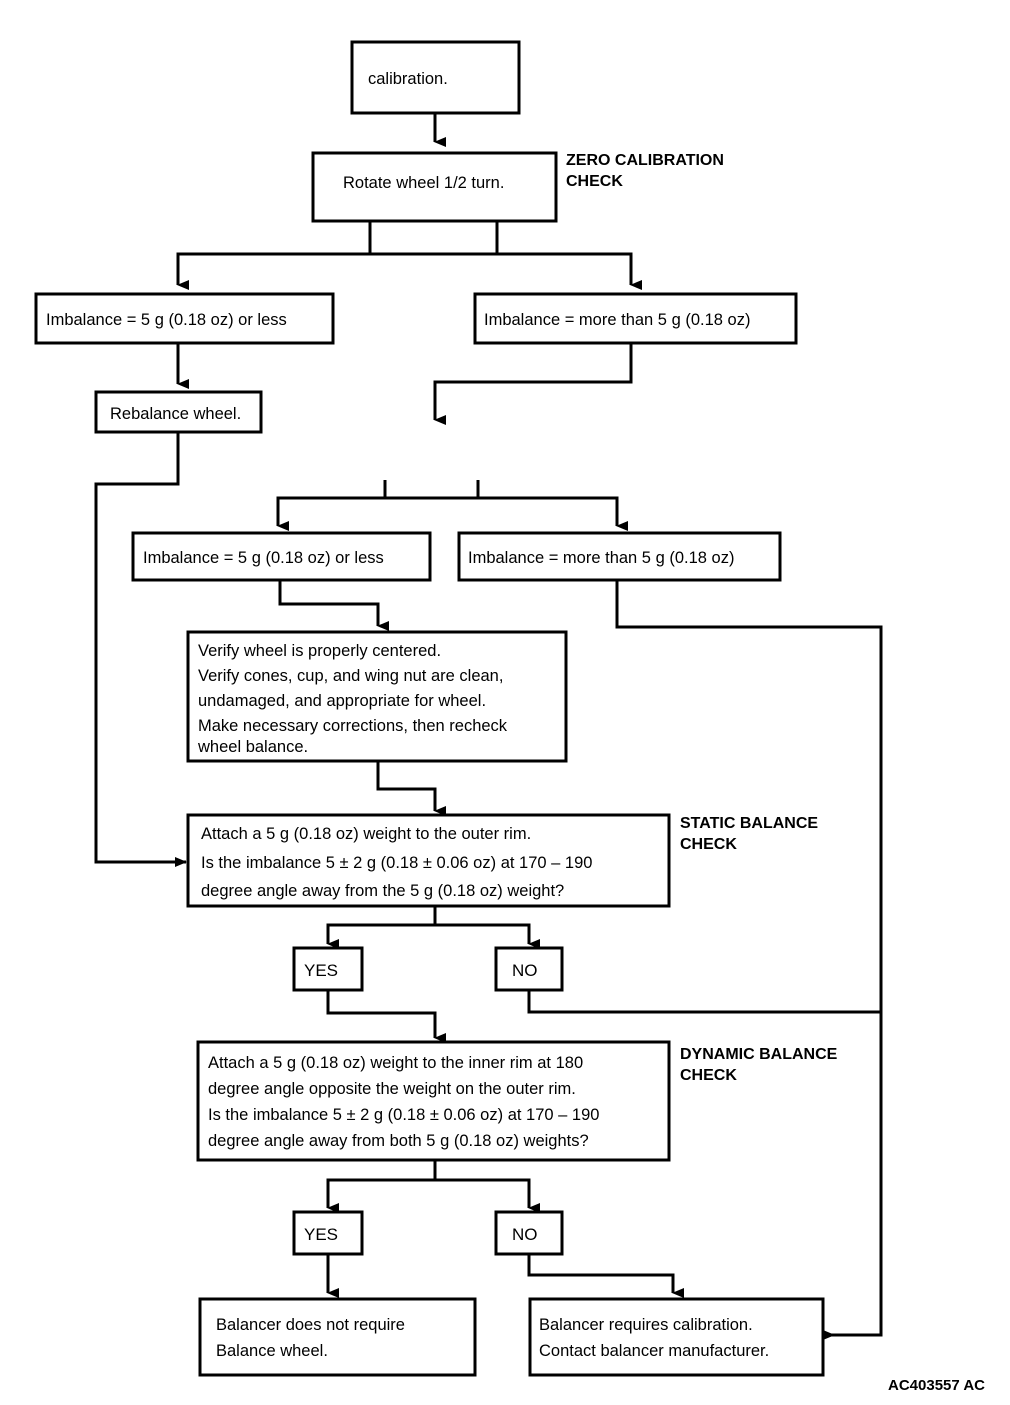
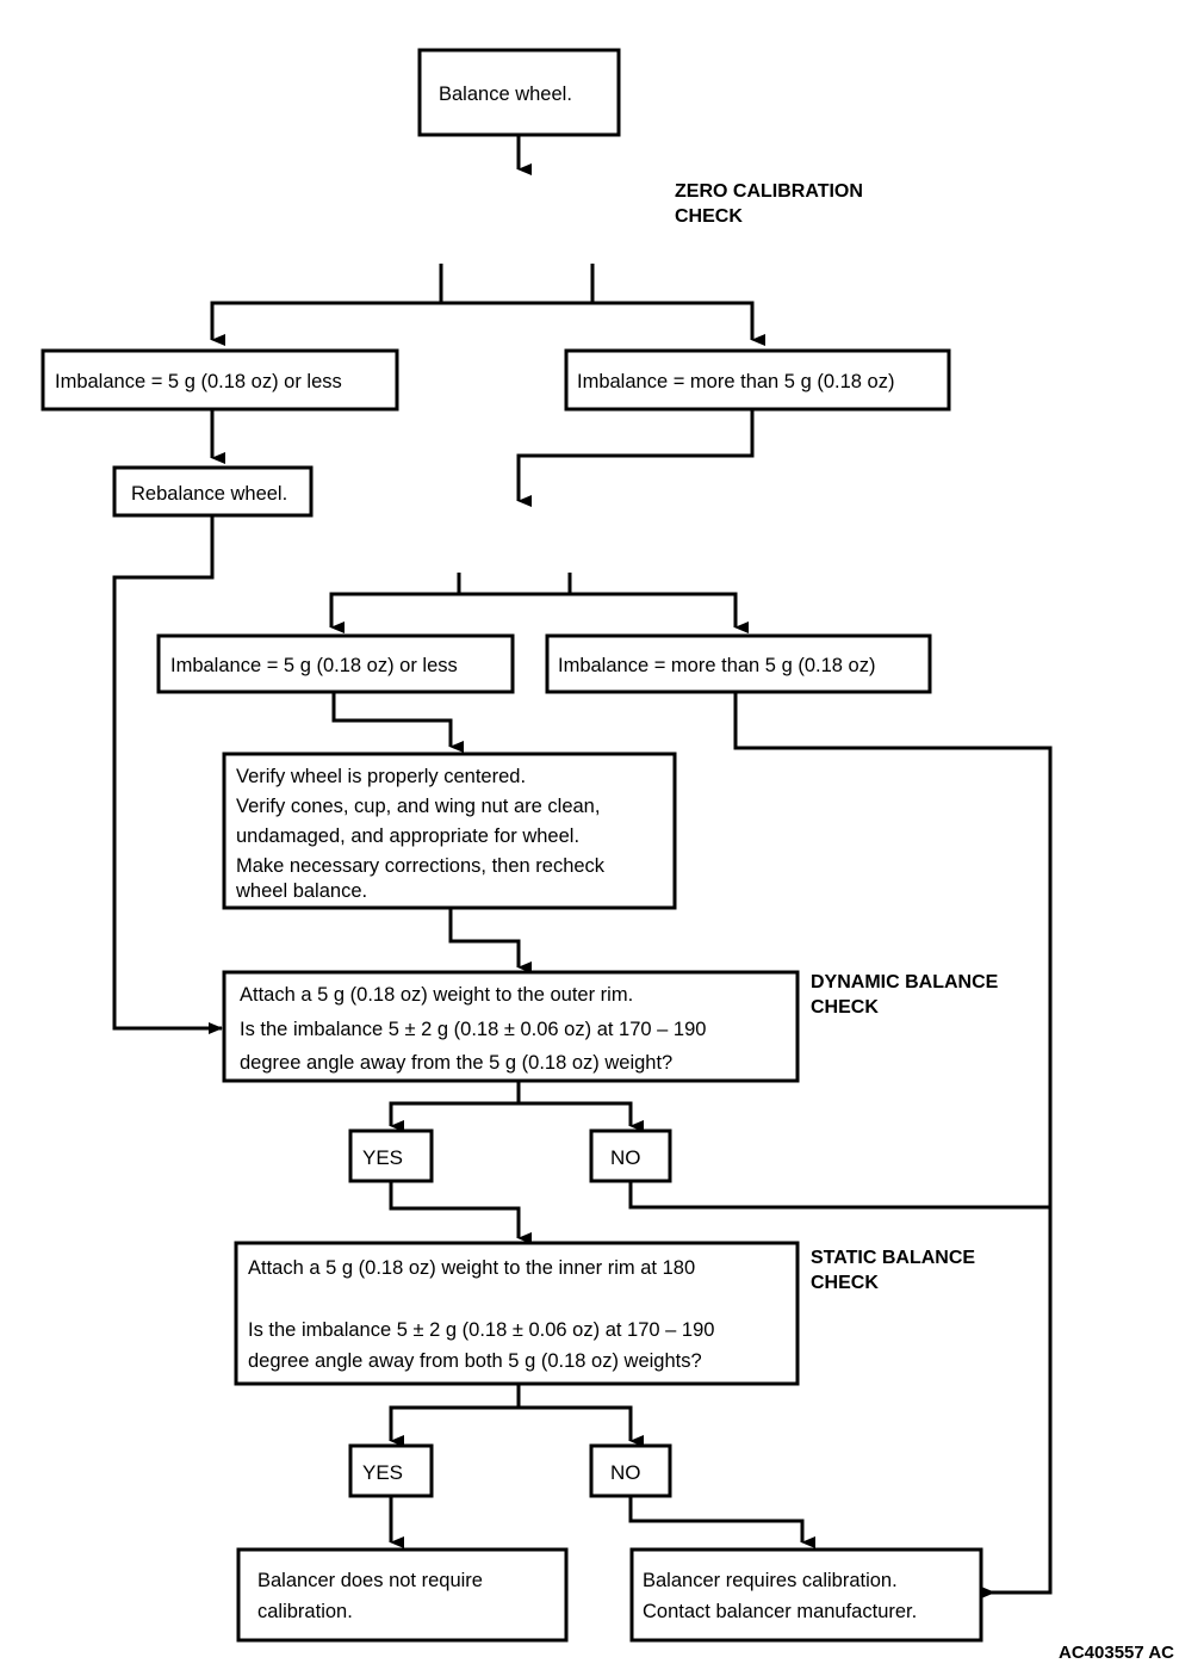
- calibration.
+ Balance wheel.
- Rotate wheel 1/2 turn.
  Imbalance = 5 g (0.18 oz) or less
  Imbalance = more than 5 g (0.18 oz)
  Rebalance wheel.
  Imbalance = 5 g (0.18 oz) or less
  Imbalance = more than 5 g (0.18 oz)
  Verify wheel is properly centered.
  Verify cones, cup, and wing nut are clean,
  undamaged, and appropriate for wheel.
  Make necessary corrections, then recheck
  wheel balance.
  Attach a 5 g (0.18 oz) weight to the outer rim.
  Is the imbalance 5 ± 2 g (0.18 ± 0.06 oz) at 170 – 190
  degree angle away from the 5 g (0.18 oz) weight?
  YES
  NO
  Attach a 5 g (0.18 oz) weight to the inner rim at 180
- degree angle opposite the weight on the outer rim.
  Is the imbalance 5 ± 2 g (0.18 ± 0.06 oz) at 170 – 190
  degree angle away from both 5 g (0.18 oz) weights?
  YES
  NO
  Balancer does not require
- Balance wheel.
+ calibration.
  Balancer requires calibration.
  Contact balancer manufacturer.
  ZERO CALIBRATION
  CHECK
- STATIC BALANCE
+ DYNAMIC BALANCE
  CHECK
- DYNAMIC BALANCE
+ STATIC BALANCE
  CHECK
  AC403557 AC
